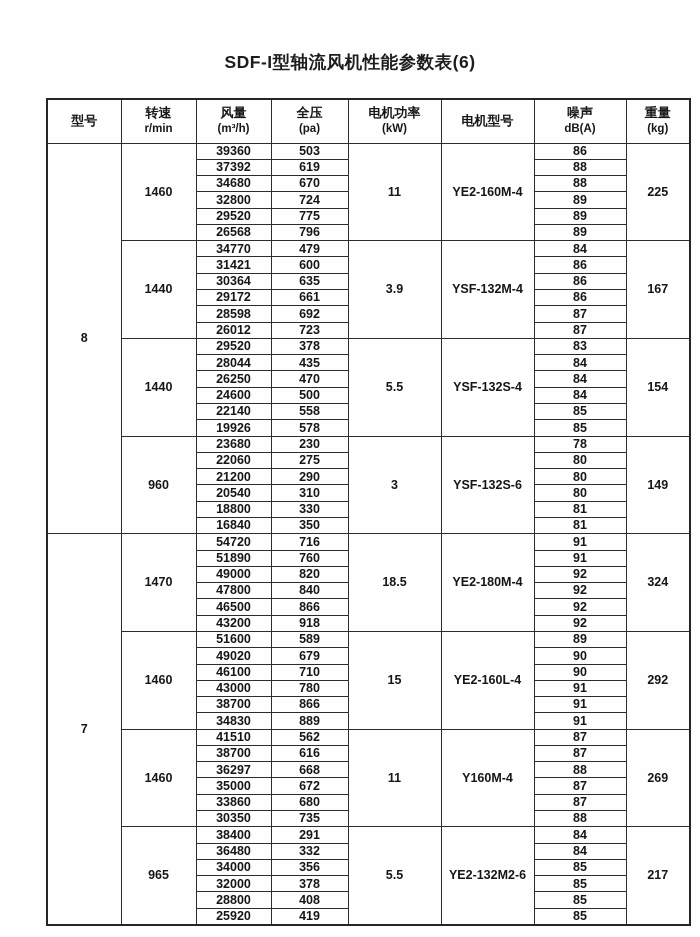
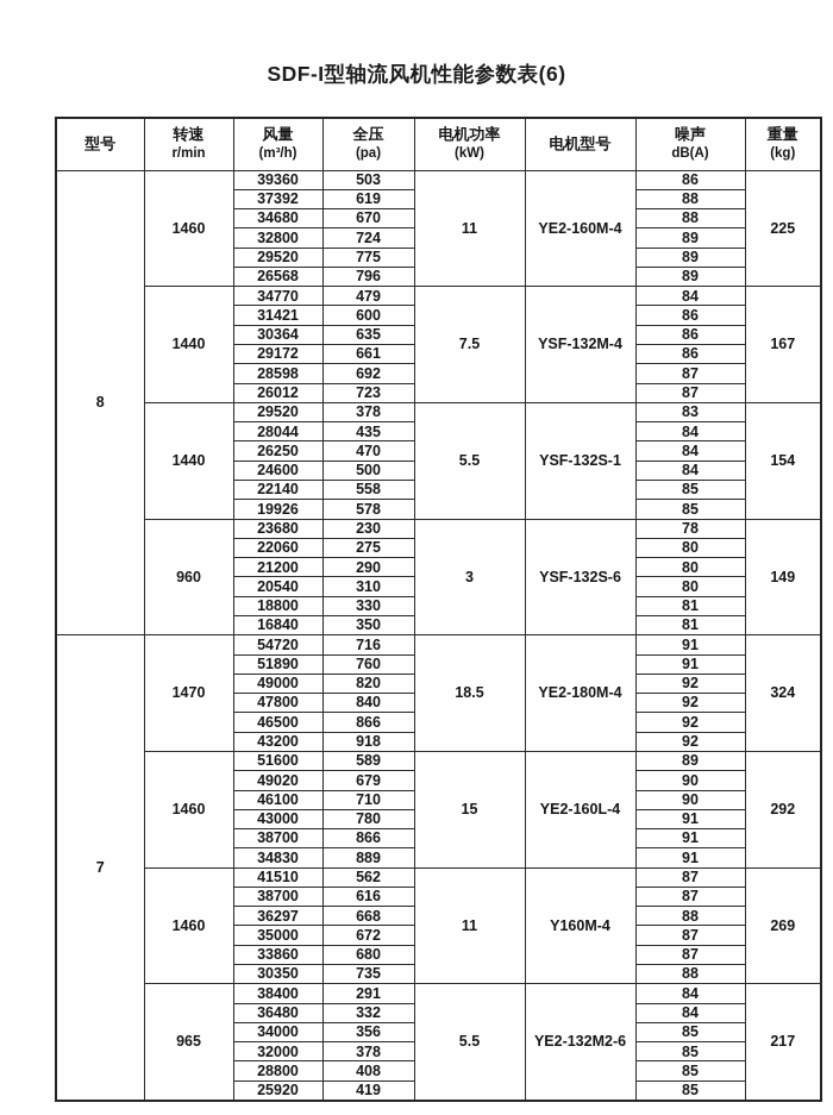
  SDF-I型轴流风机性能参数表(6)
  型号	转速r/min	风量(m³/h)	全压(pa)	电机功率(kW)	电机型号	噪声dB(A)	重量(kg)
  8	1460	39360	503	11	YE2-160M-4	86	225
  37392	619	88
  34680	670	88
  32800	724	89
  29520	775	89
  26568	796	89
- 1440	34770	479	3.9	YSF-132M-4	84	167
+ 1440	34770	479	7.5	YSF-132M-4	84	167
  31421	600	86
  30364	635	86
  29172	661	86
  28598	692	87
  26012	723	87
- 1440	29520	378	5.5	YSF-132S-4	83	154
+ 1440	29520	378	5.5	YSF-132S-1	83	154
  28044	435	84
  26250	470	84
  24600	500	84
  22140	558	85
  19926	578	85
  960	23680	230	3	YSF-132S-6	78	149
  22060	275	80
  21200	290	80
  20540	310	80
  18800	330	81
  16840	350	81
  7	1470	54720	716	18.5	YE2-180M-4	91	324
  51890	760	91
  49000	820	92
  47800	840	92
  46500	866	92
  43200	918	92
  1460	51600	589	15	YE2-160L-4	89	292
  49020	679	90
  46100	710	90
  43000	780	91
  38700	866	91
  34830	889	91
  1460	41510	562	11	Y160M-4	87	269
  38700	616	87
  36297	668	88
  35000	672	87
  33860	680	87
  30350	735	88
  965	38400	291	5.5	YE2-132M2-6	84	217
  36480	332	84
  34000	356	85
  32000	378	85
  28800	408	85
  25920	419	85
